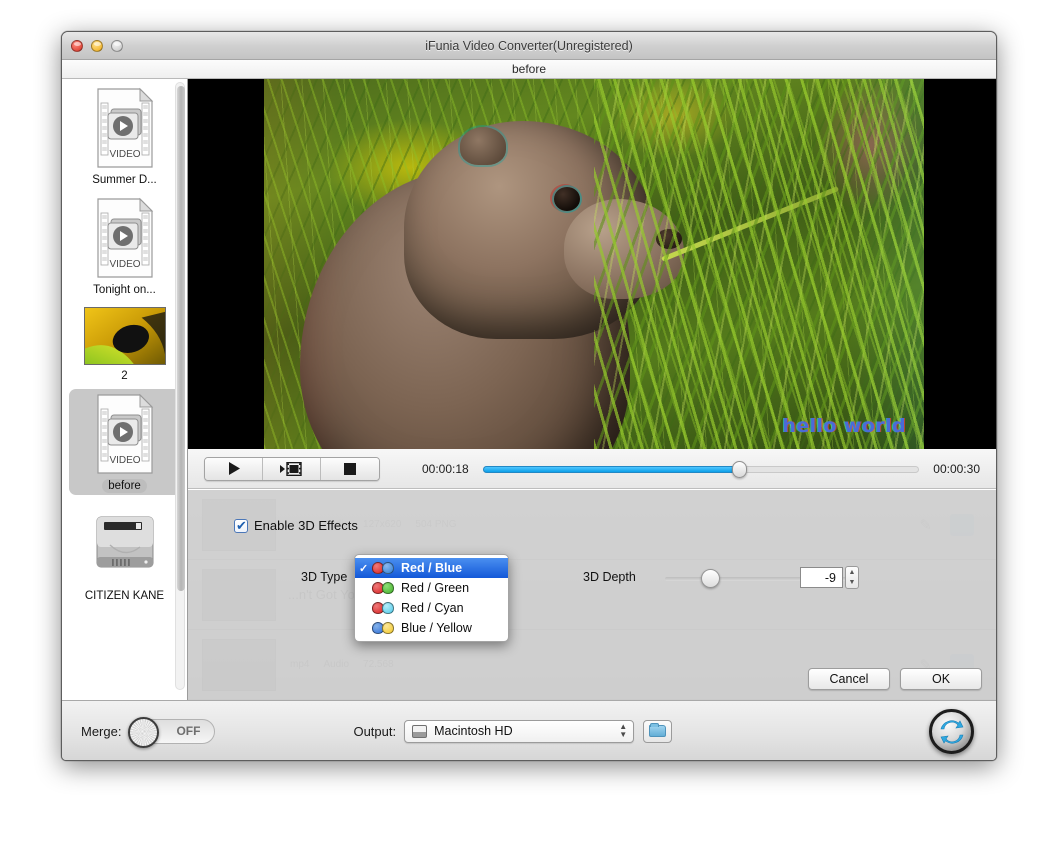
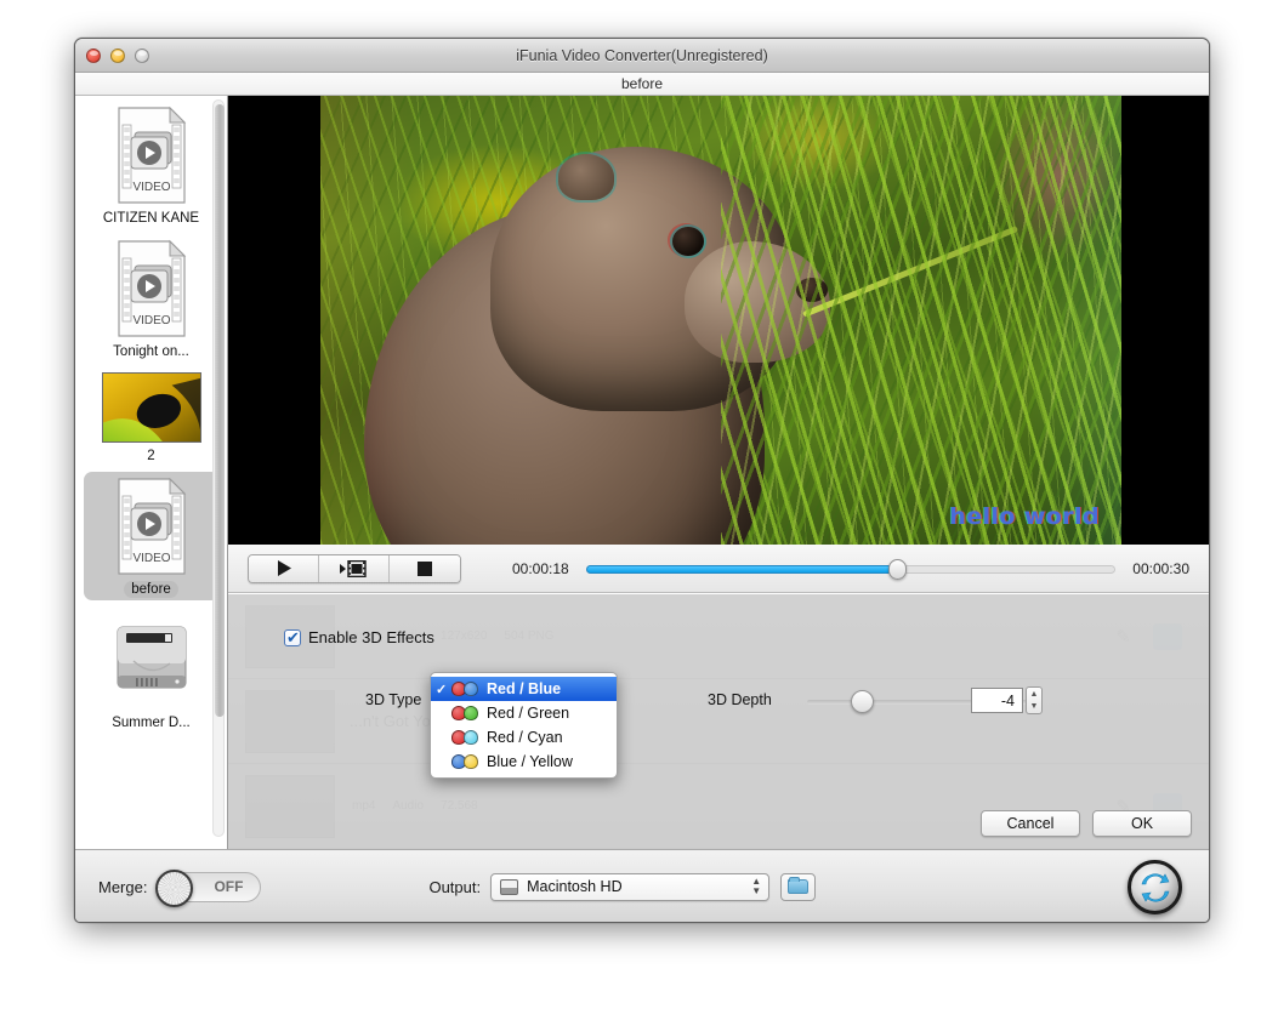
  iFunia Video Converter(Unregistered)
  before
  VIDEO
- Summer D...
+ CITIZEN KANE
  VIDEO
  Tonight on...
  2
  VIDEO
  before
- CITIZEN KANE
+ Summer D...
  hello world
  00:00:18
  00:00:30
  mp4
  Audio
  ...n't Got Yo
  ✎
  Enable 3D Effects
  3D Type
  3D Depth
- -9
+ -4
  ✓
  Red / Blue
  Red / Green
  Red / Cyan
  Blue / Yellow
  Cancel
  OK
  Merge:
  OFF
  Output:
  Macintosh HD
  ▲
  ▼
